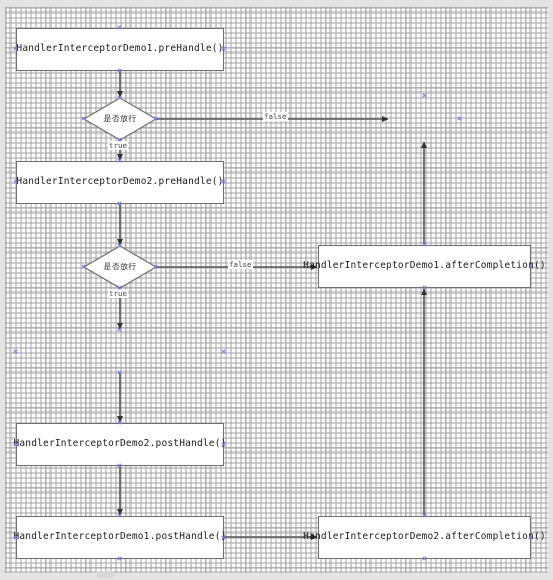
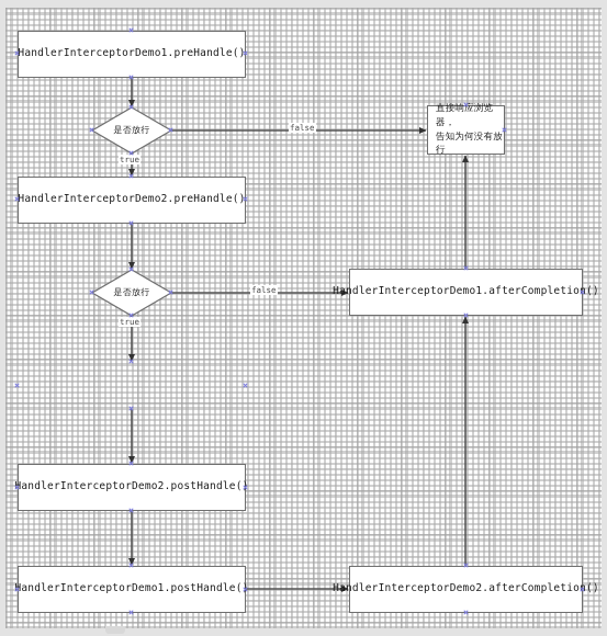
  HandlerInterceptorDemo1.preHandle(
  HandlerInterceptorDemo2.preHandle(
  andlerInterceptorDemo2.postHandle(
  andlerInterceptorDemo1.postHandle(
+ 直接响应浏览器，
+ 告知为何没有放行
  HandlerInterceptorDemo1.afterCompletio()
  HandlerInterceptorDemo2.afterCompletio()
  是否放行
  是否放行
  true
  false
  true
  false
